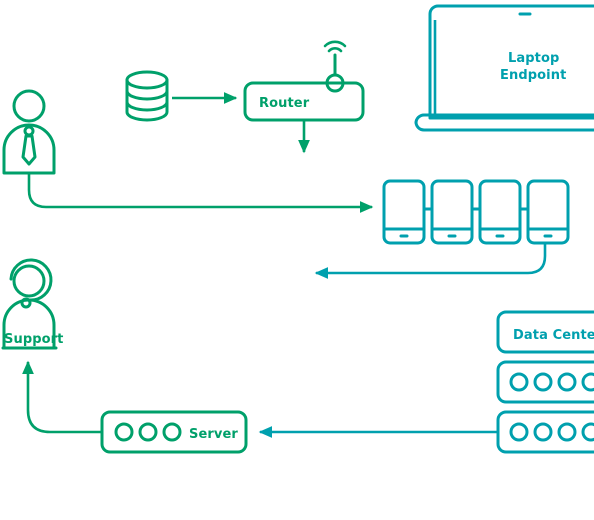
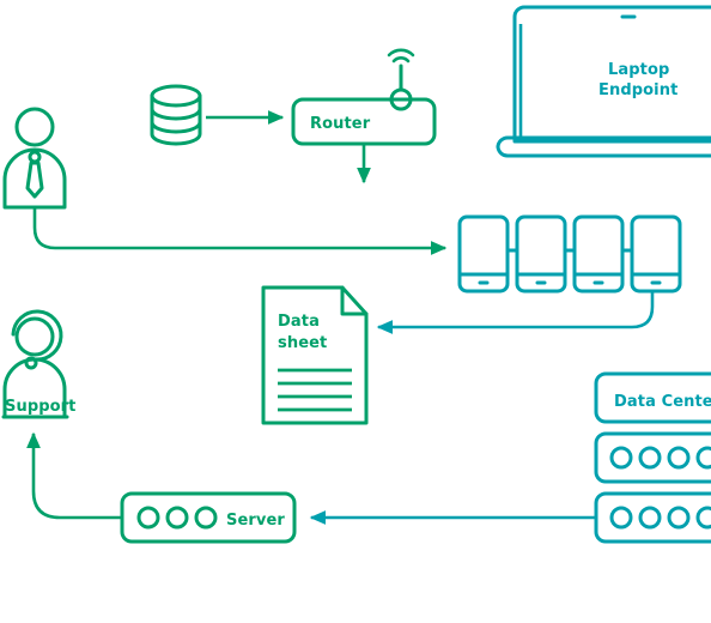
  Router
  Laptop
  Endpoint
+ Data
+ sheet
  Support
  Server
  Data Cente
